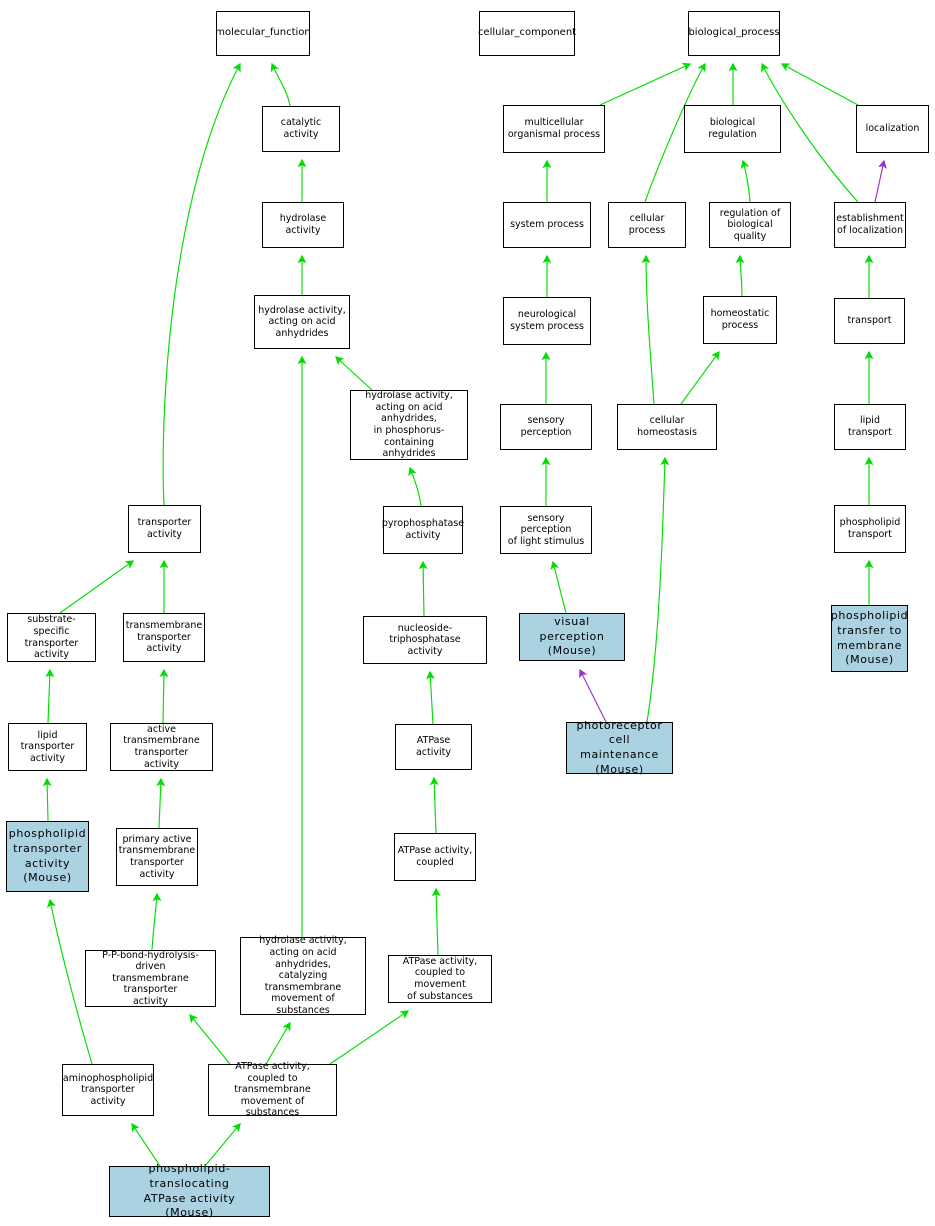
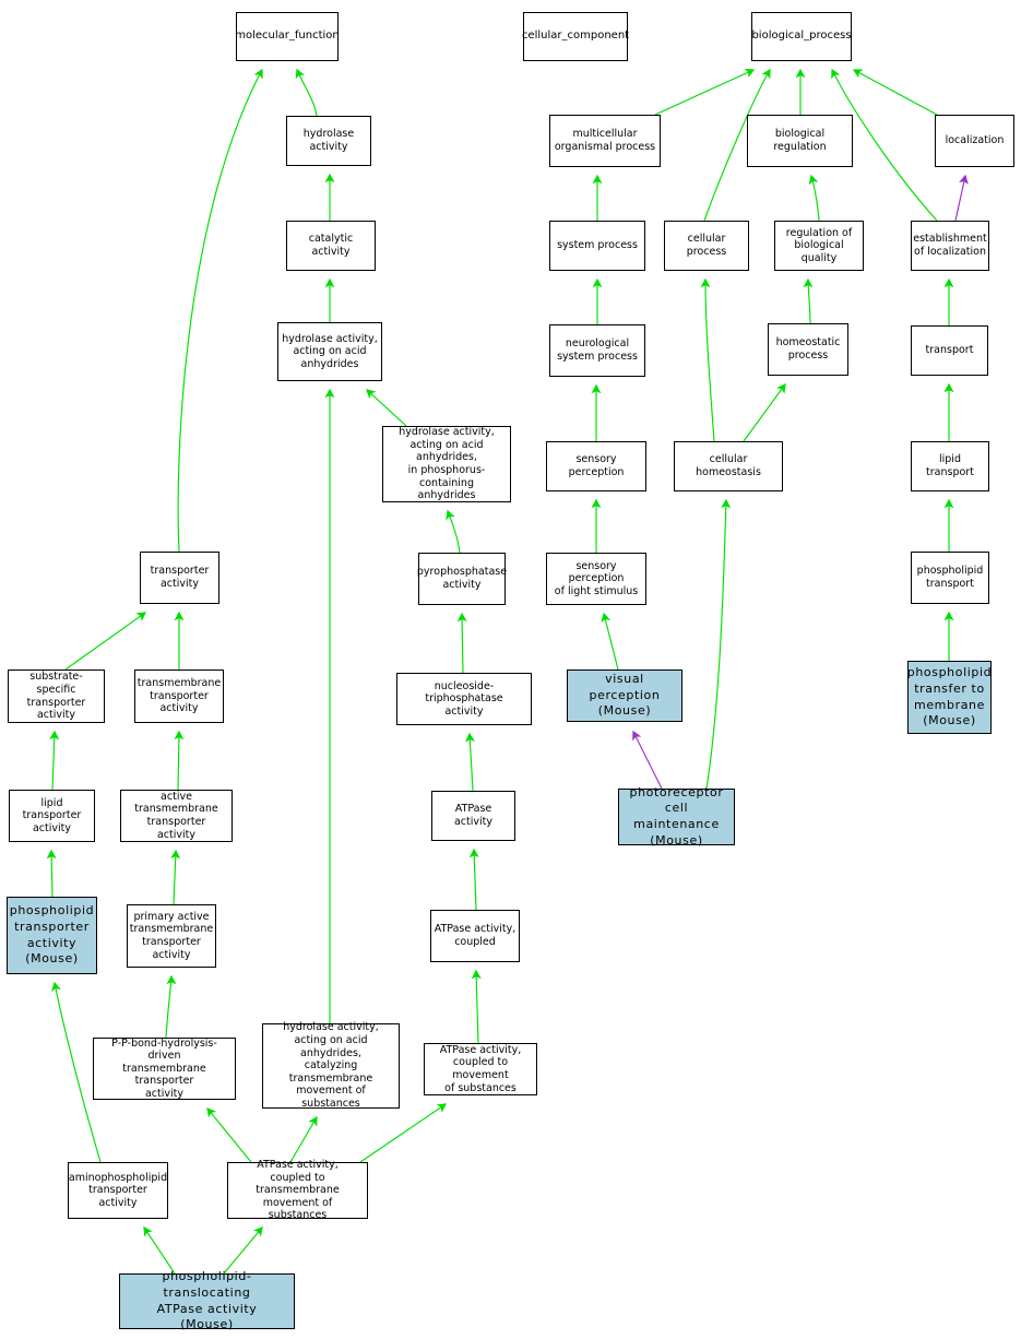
  molecular_function
  cellular_component
  biological_process
- catalytic activity
+ hydrolase activity
  multicellular
  organismal process
  biological regulation
  localization
- hydrolase activity
+ catalytic activity
  system process
  cellular process
  regulation of
  biological quality
  establishment
  of localization
  hydrolase activity,
  acting on acid
  anhydrides
  neurological
  system process
  homeostatic
  process
  transport
  hydrolase activity,
  acting on acid
  anhydrides,
  in phosphorus-containing
  anhydrides
  sensory perception
  cellular homeostasis
  lipid transport
  transporter
  activity
  pyrophosphatase
  activity
  sensory perception
  of light stimulus
  phospholipid
  transport
  substrate-specific
  transporter
  activity
  transmembrane
  transporter
  activity
  nucleoside-triphosphatase
  activity
  visual perception
  (Mouse)
  phospholipid
  transfer to
  membrane
  (Mouse)
  lipid transporter
  activity
  active transmembrane
  transporter
  activity
  ATPase activity
  photoreceptor
  cell maintenance
  (Mouse)
  phospholipid
  transporter
  activity
  (Mouse)
  primary active
  transmembrane
  transporter
  activity
  ATPase activity,
  coupled
  P-P-bond-hydrolysis-driven
  transmembrane
  transporter
  activity
  hydrolase activity,
  acting on acid
  anhydrides,
  catalyzing transmembrane
  movement of
  substances
  ATPase activity,
  coupled to movement
  of substances
  aminophospholipid
  transporter
  activity
  ATPase activity,
  coupled to transmembrane
  movement of
  substances
  phospholipid-translocating
  ATPase activity
  (Mouse)
